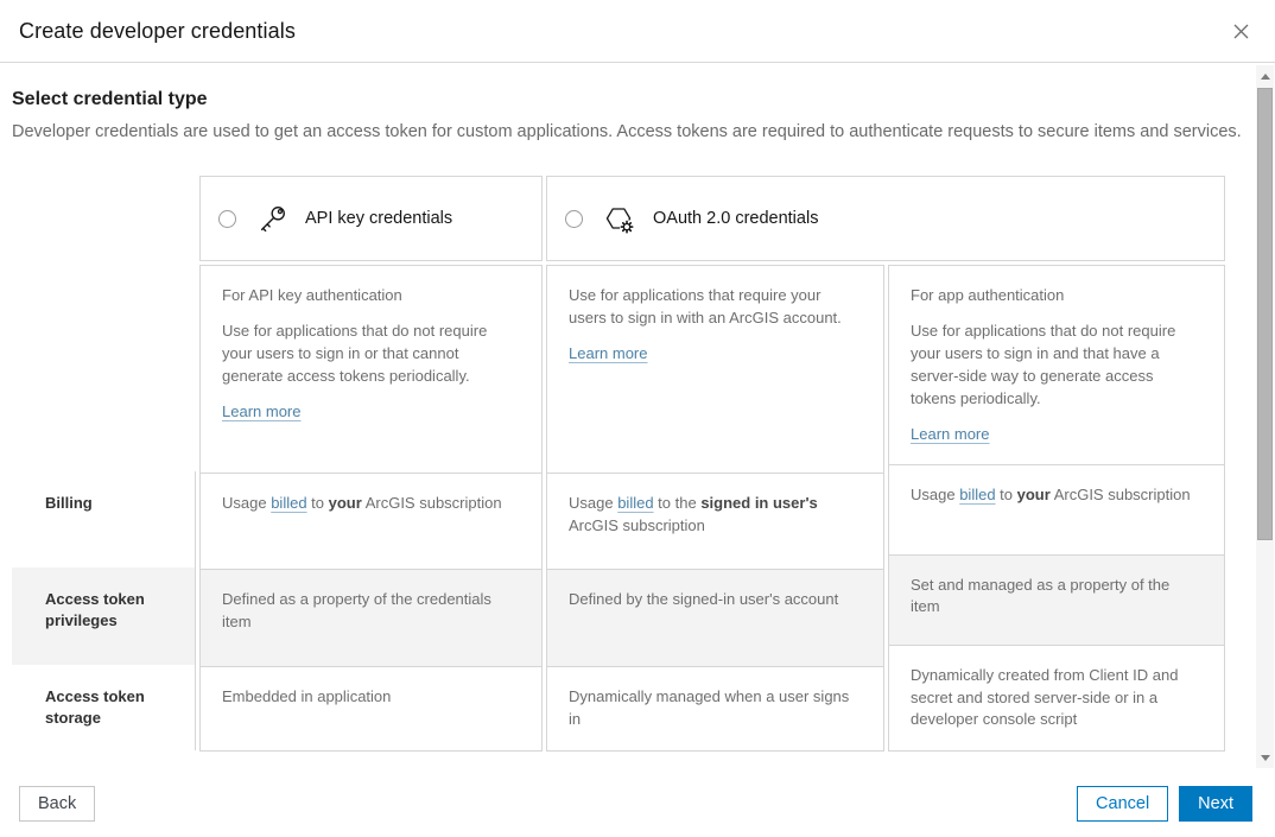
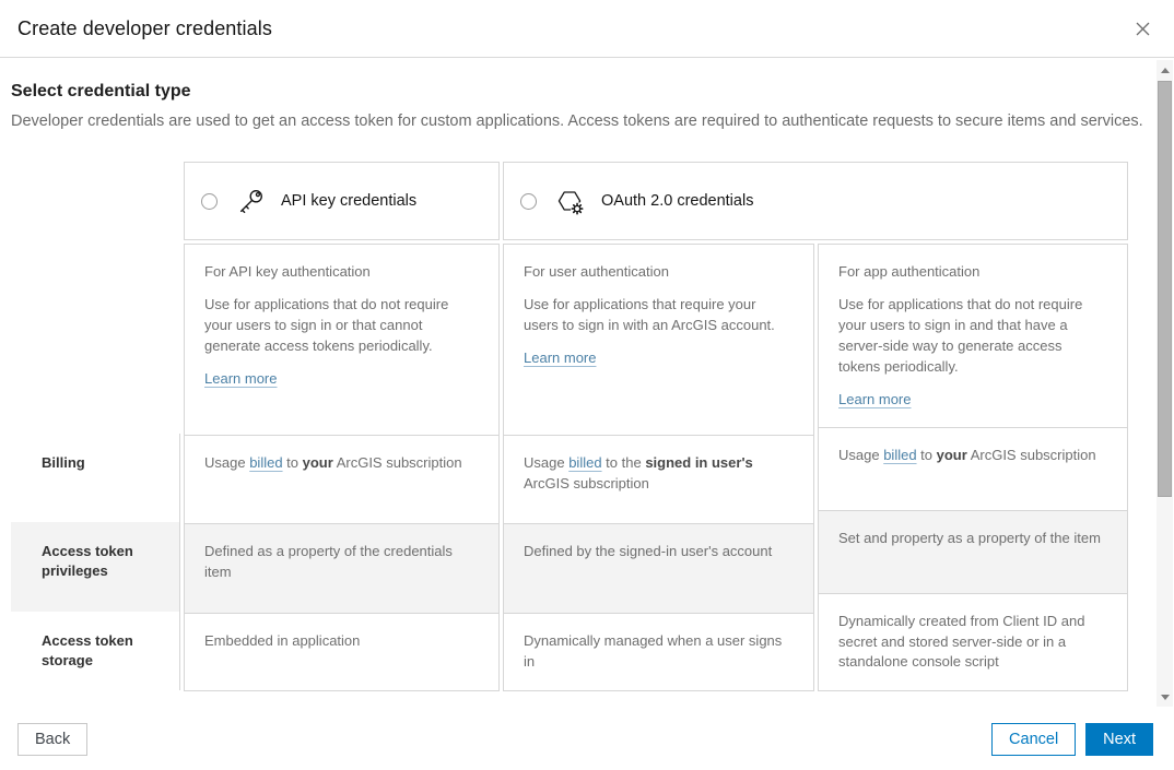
  Create developer credentials
  Select credential type
  Developer credentials are used to get an access token for custom applications. Access tokens are required to authenticate requests to secure items and services.
  API key credentials
  OAuth 2.0 credentials
  Billing
  Access token privileges
  Access token storage
  For API key authentication
  Use for applications that do not require your users to sign in or that cannot generate access tokens periodically.
  Learn more
  Usage billed to your ArcGIS subscription
  Defined as a property of the credentials item
  Embedded in application
+ For user authentication
  Use for applications that require your users to sign in with an ArcGIS account.
  Learn more
  Usage billed to the signed in user's ArcGIS subscription
  Defined by the signed-in user's account
  Dynamically managed when a user signs in
  For app authentication
  Use for applications that do not require your users to sign in and that have a server-side way to generate access tokens periodically.
  Learn more
  Usage billed to your ArcGIS subscription
- Set and managed as a property of the item
+ Set and property as a property of the item
- Dynamically created from Client ID and secret and stored server-side or in a developer console script
+ Dynamically created from Client ID and secret and stored server-side or in a standalone console script
  Back
  Cancel
  Next
